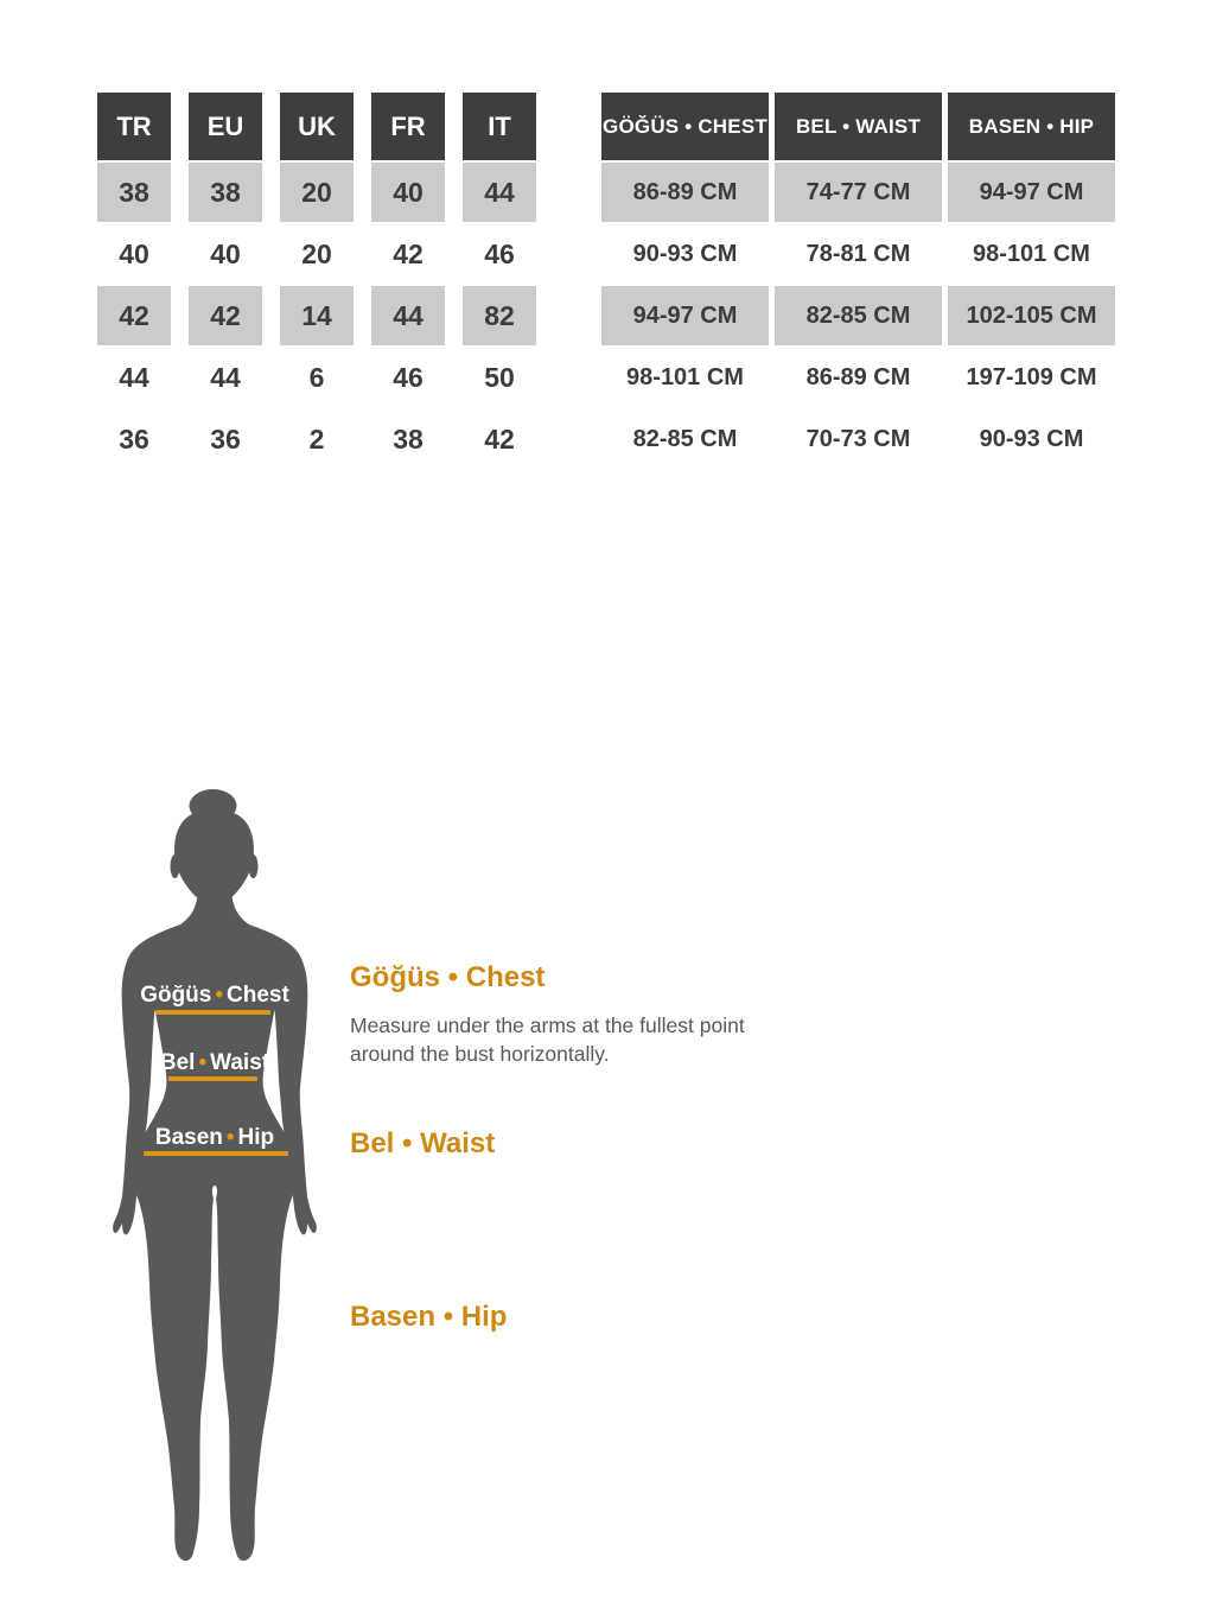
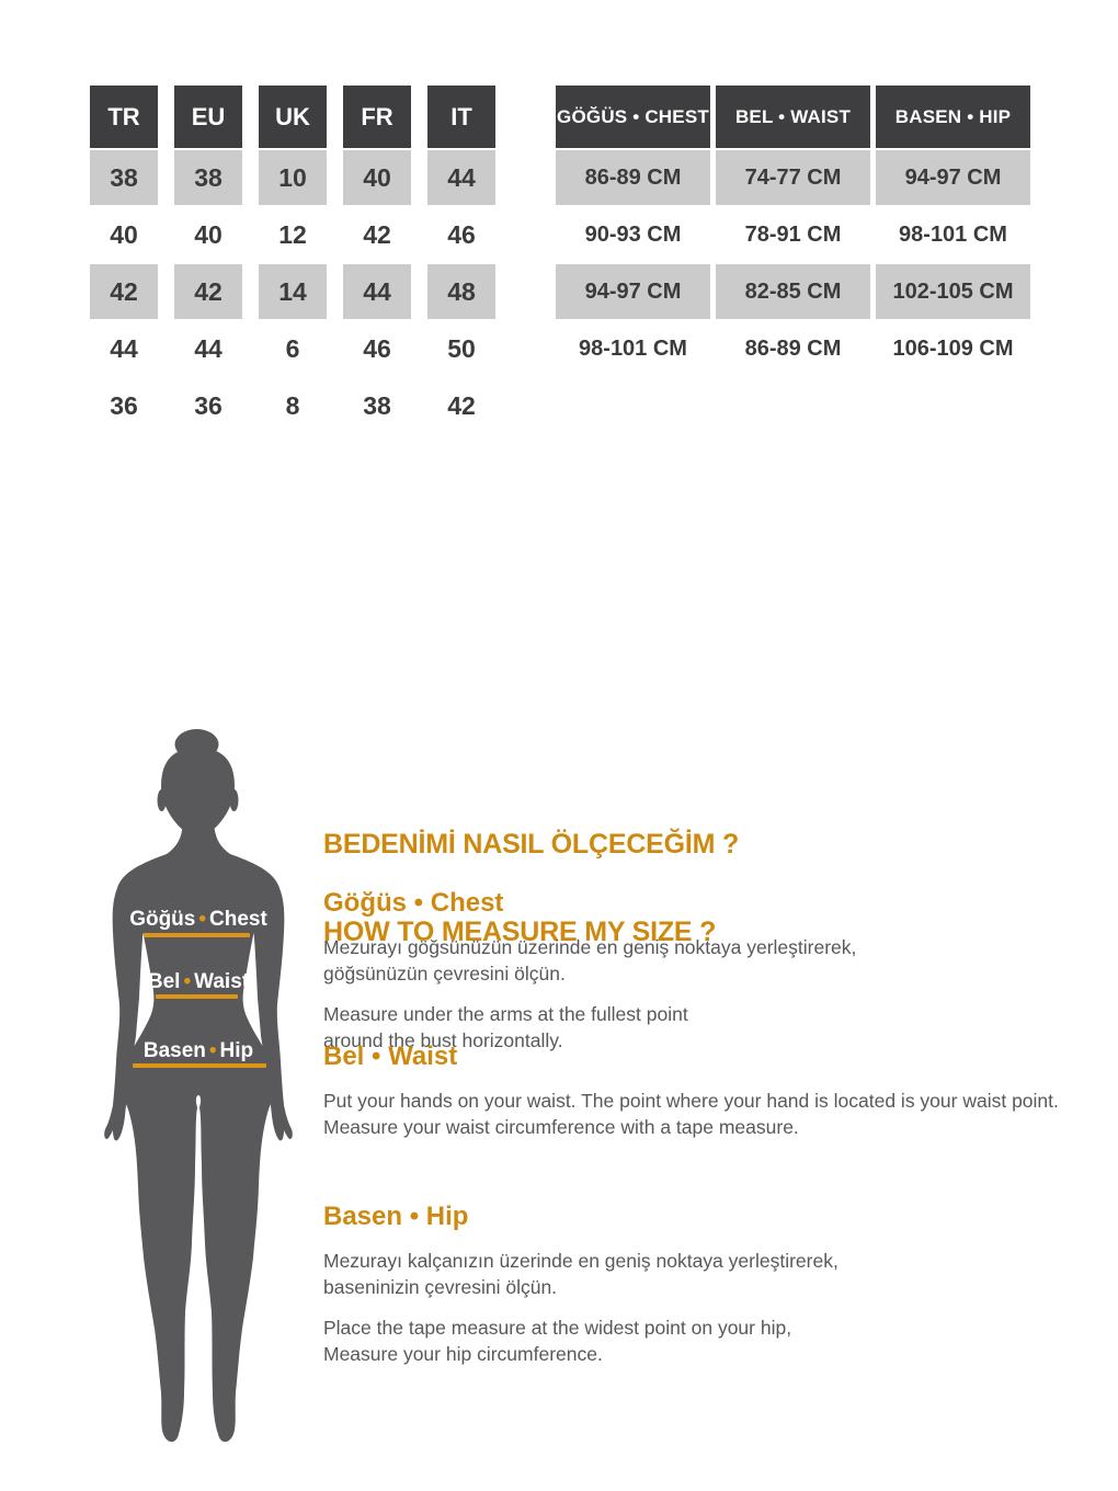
  TR	EU	UK	FR	IT
- 38	38	20	40	44
+ 38	38	10	40	44
- 40	40	20	42	46
+ 40	40	12	42	46
- 42	42	14	44	82
+ 42	42	14	44	48
  44	44	6	46	50
- 36	36	2	38	42
+ 36	36	8	38	42
  GÖĞÜS • CHEST	BEL • WAIST	BASEN • HIP
  86-89 CM	74-77 CM	94-97 CM
- 90-93 CM	78-81 CM	98-101 CM
+ 90-93 CM	78-91 CM	98-101 CM
  94-97 CM	82-85 CM	102-105 CM
- 98-101 CM	86-89 CM	197-109 CM
+ 98-101 CM	86-89 CM	106-109 CM
- 82-85 CM	70-73 CM	90-93 CM
  Göğüs • Chest
  Bel • Waist
  Basen • Hip
+ BEDENİMİ NASIL ÖLÇECEĞİM ?
+ HOW TO MEASURE MY SIZE ?
  Göğüs • Chest
+ Mezurayı göğsünüzün üzerinde en geniş noktaya yerleştirerek,
+ göğsünüzün çevresini ölçün.
  Measure under the arms at the fullest point
  around the bust horizontally.
  Bel • Waist
+ Put your hands on your waist. The point where your hand is located is your waist point.
+ Measure your waist circumference with a tape measure.
  Basen • Hip
+ Mezurayı kalçanızın üzerinde en geniş noktaya yerleştirerek,
+ baseninizin çevresini ölçün.
+ Place the tape measure at the widest point on your hip,
+ Measure your hip circumference.
